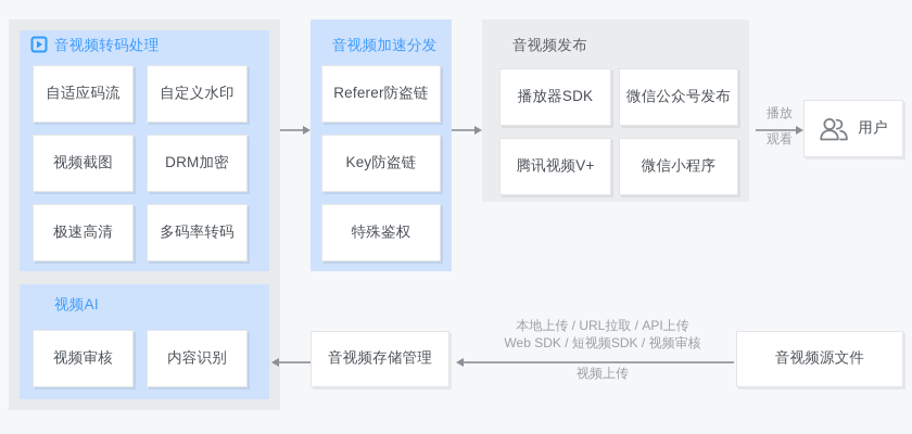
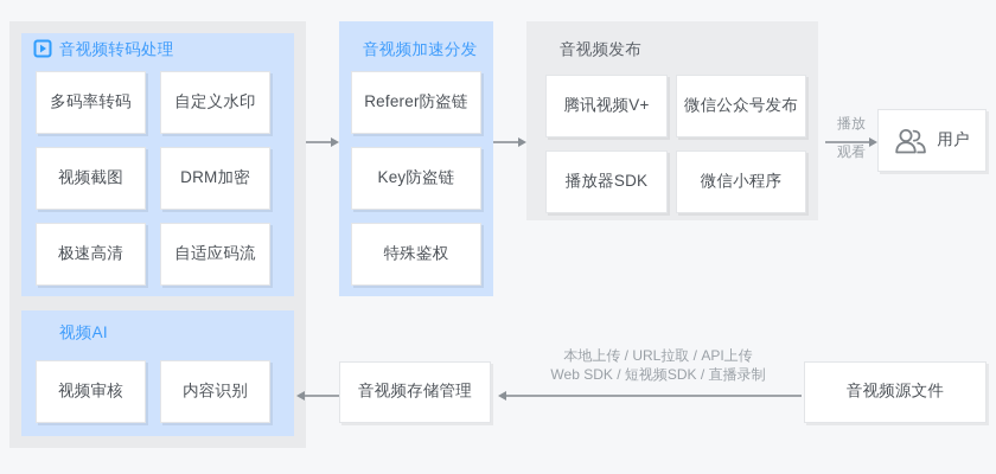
  音视频转码处理
- 自适应码流
+ 多码率转码
  自定义水印
  视频截图
  DRM加密
  极速高清
- 多码率转码
+ 自适应码流
  视频AI
  视频审核
  内容识别
  音视频加速分发
  Referer防盗链
  Key防盗链
  特殊鉴权
  音视频发布
- 播放器SDK
+ 腾讯视频V+
  微信公众号发布
- 腾讯视频V+
+ 播放器SDK
  微信小程序
  播放
  观看
  用户
  音视频存储管理
  本地上传 / URL拉取 / API上传
- Web SDK / 短视频SDK / 视频审核
+ Web SDK / 短视频SDK / 直播录制
- 视频上传
  音视频源文件
